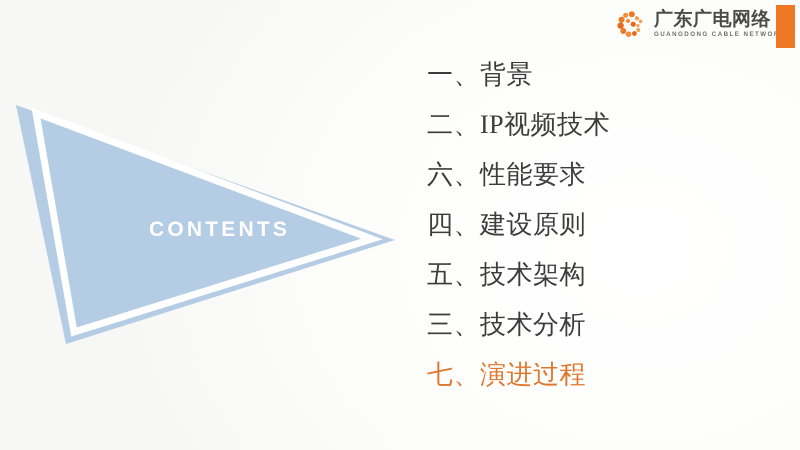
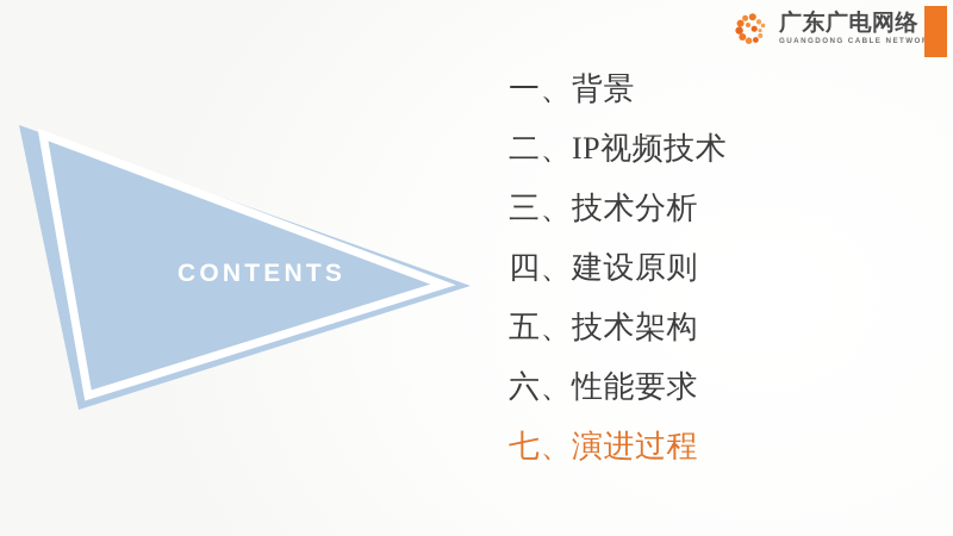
  CONTENTS
  广东广电网络
  一、背景
  二、IP视频技术
- 六、性能要求
+ 三、技术分析
  四、建设原则
  五、技术架构
- 三、技术分析
+ 六、性能要求
  七、演进过程
